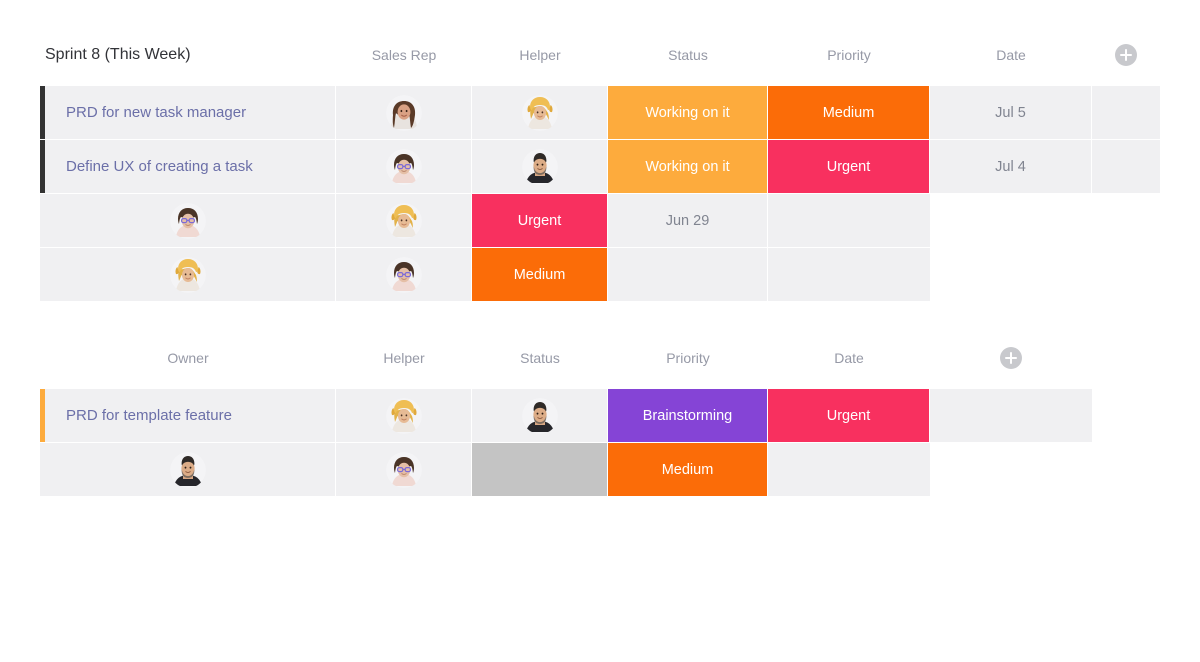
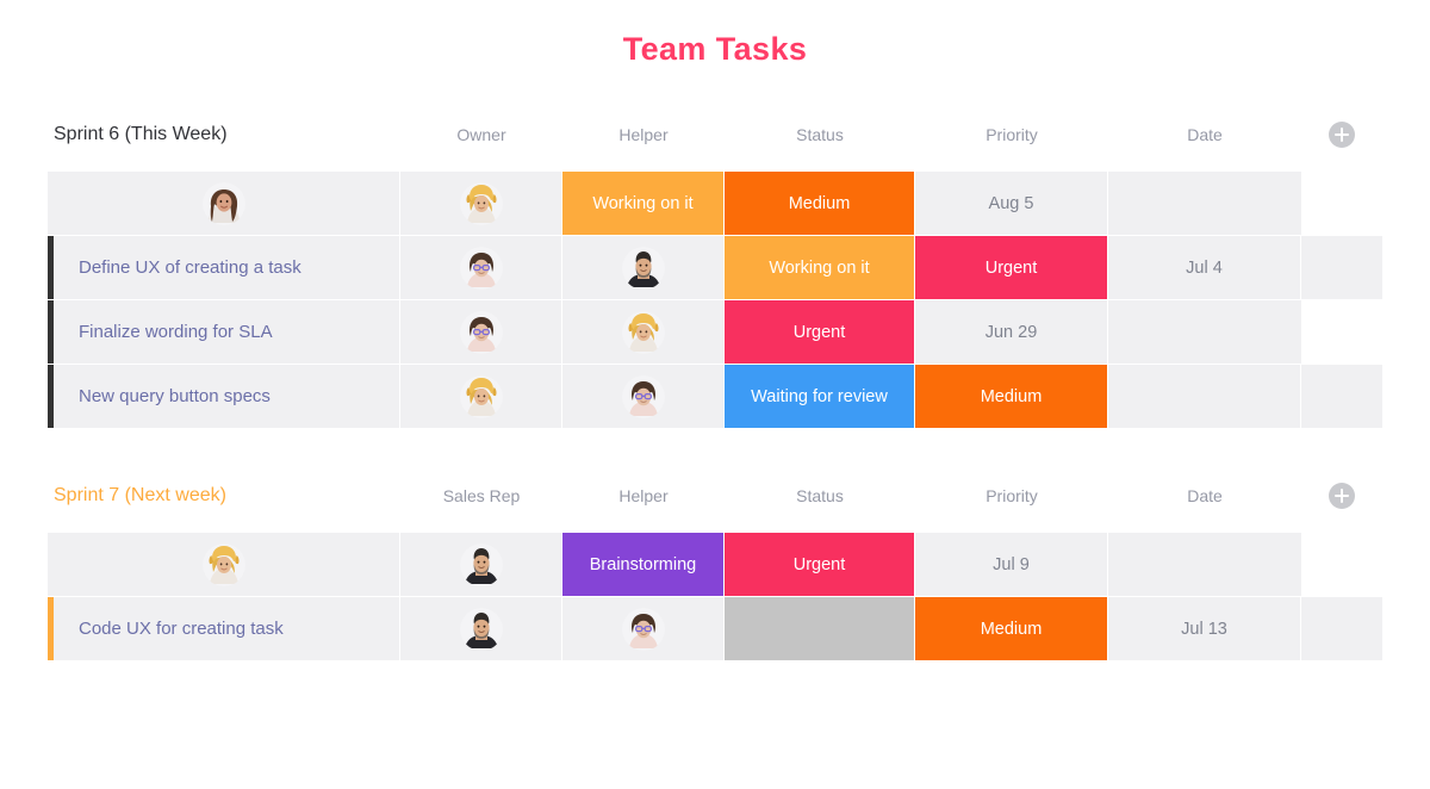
+ Team Tasks
- Sprint 8 (This Week)
+ Sprint 6 (This Week)
- Sales Rep
+ Owner
  Helper
  Status
  Priority
  Date
- PRD for new task manager
  Working on it
  Medium
- Jul 5
+ Aug 5
  Define UX of creating a task
  Working on it
  Urgent
  Jul 4
+ Finalize wording for SLA
  Urgent
  Jun 29
+ New query button specs
+ Waiting for review
  Medium
+ Sprint 7 (Next week)
- Owner
+ Sales Rep
  Helper
  Status
  Priority
  Date
- PRD for template feature
  Brainstorming
  Urgent
+ Jul 9
+ Code UX for creating task
  Medium
+ Jul 13
